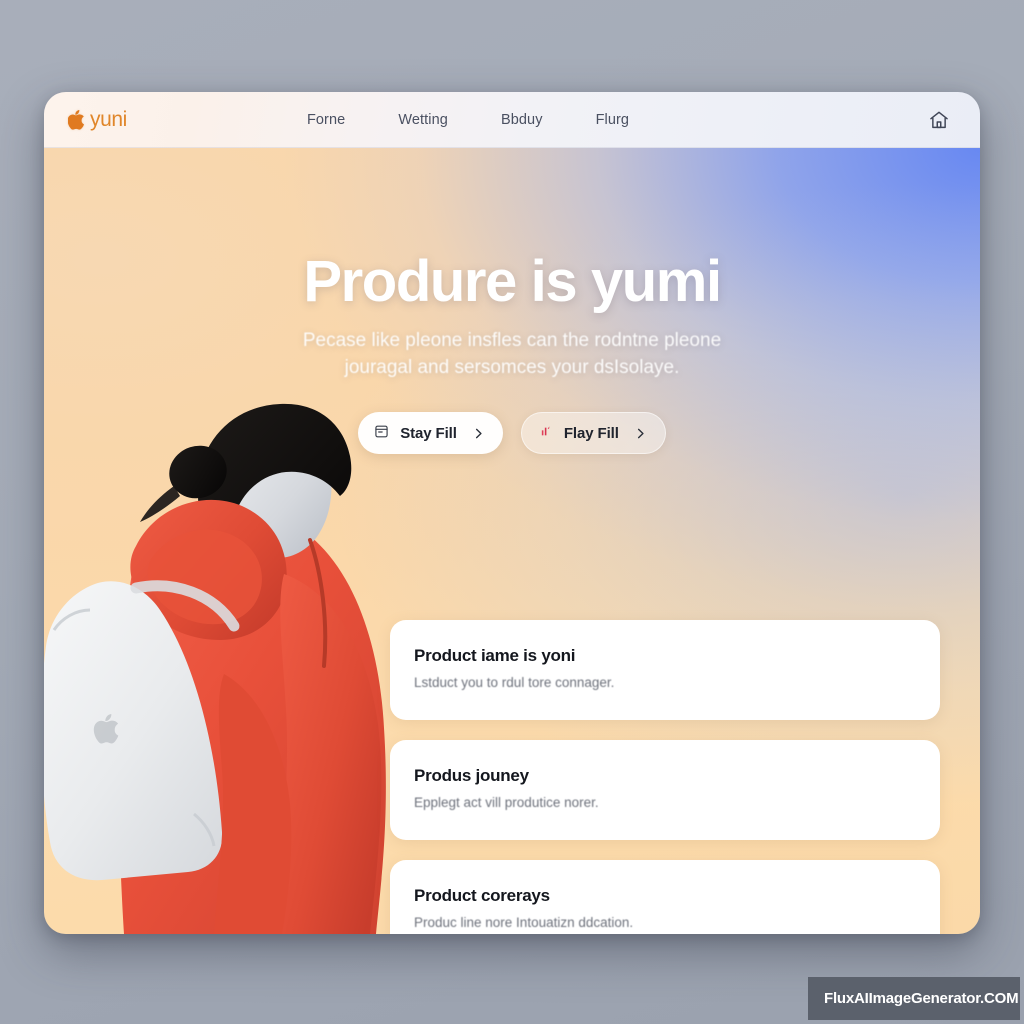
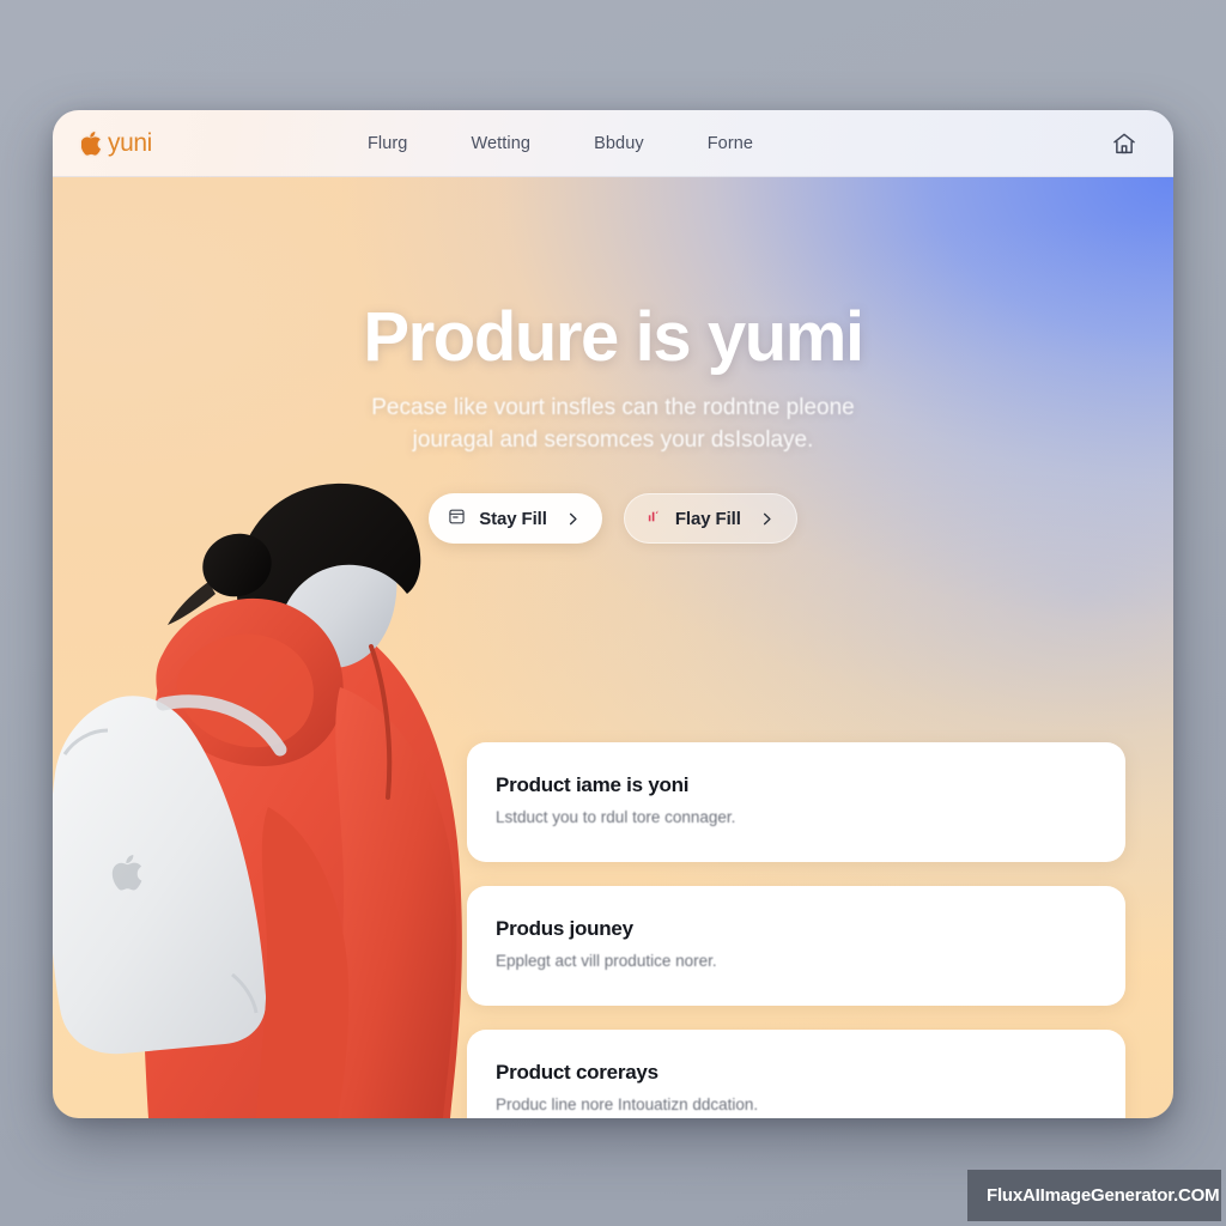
  yuni
- Forne
+ Flurg
  Wetting
  Bbduy
- Flurg
+ Forne
  Produre is yumi
- Pecase like pleone insfles can the rodntne pleone jouragal and sersomces your dsIsolaye.
+ Pecase like vourt insfles can the rodntne pleone jouragal and sersomces your dsIsolaye.
  Stay Fill
  Flay Fill
  Product iame is yoni
  Lstduct you to rdul tore connager.
  Produs jouney
  Epplegt act vill produtice norer.
  Product corerays
  Produc line nore Intouatizn ddcation.
  FluxAIImageGenerator.COM
